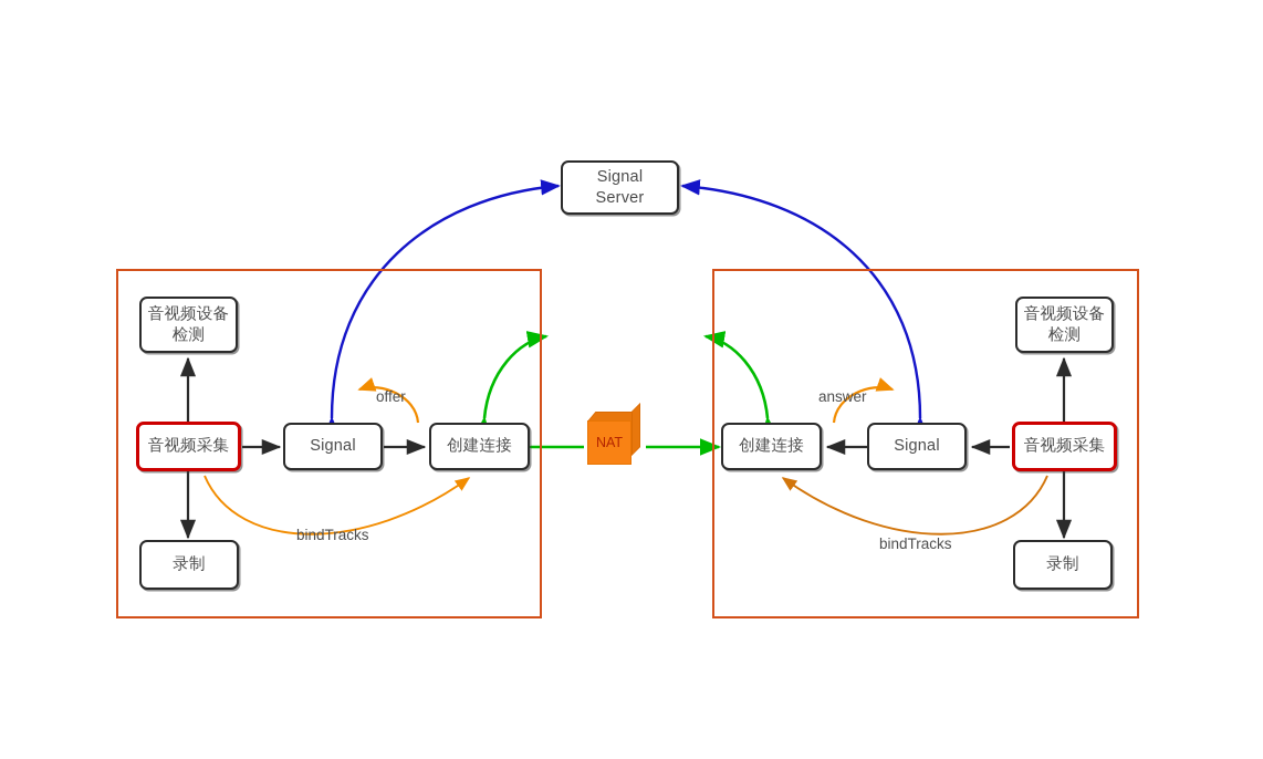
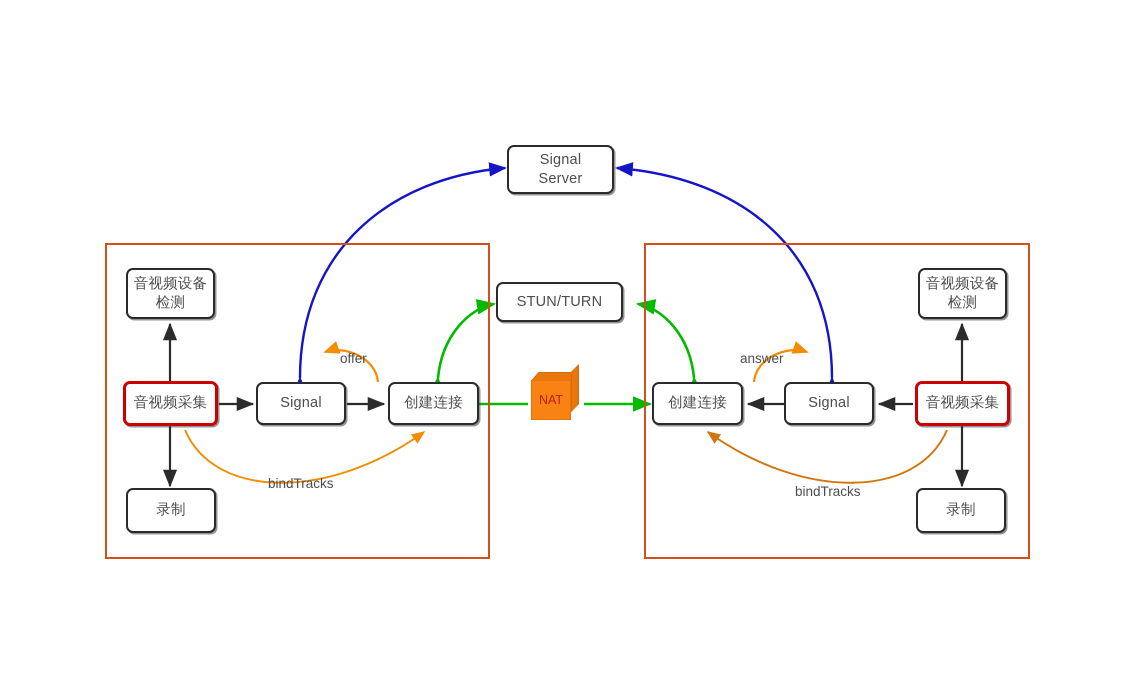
  Signal
  Server
+ STUN/TURN
  NAT
  音视频设备
  检测
  音视频采集
  Signal
  创建连接
  录制
  offer
  bindTracks
  音视频设备
  检测
  音视频采集
  Signal
  创建连接
  录制
  answer
  bindTracks
